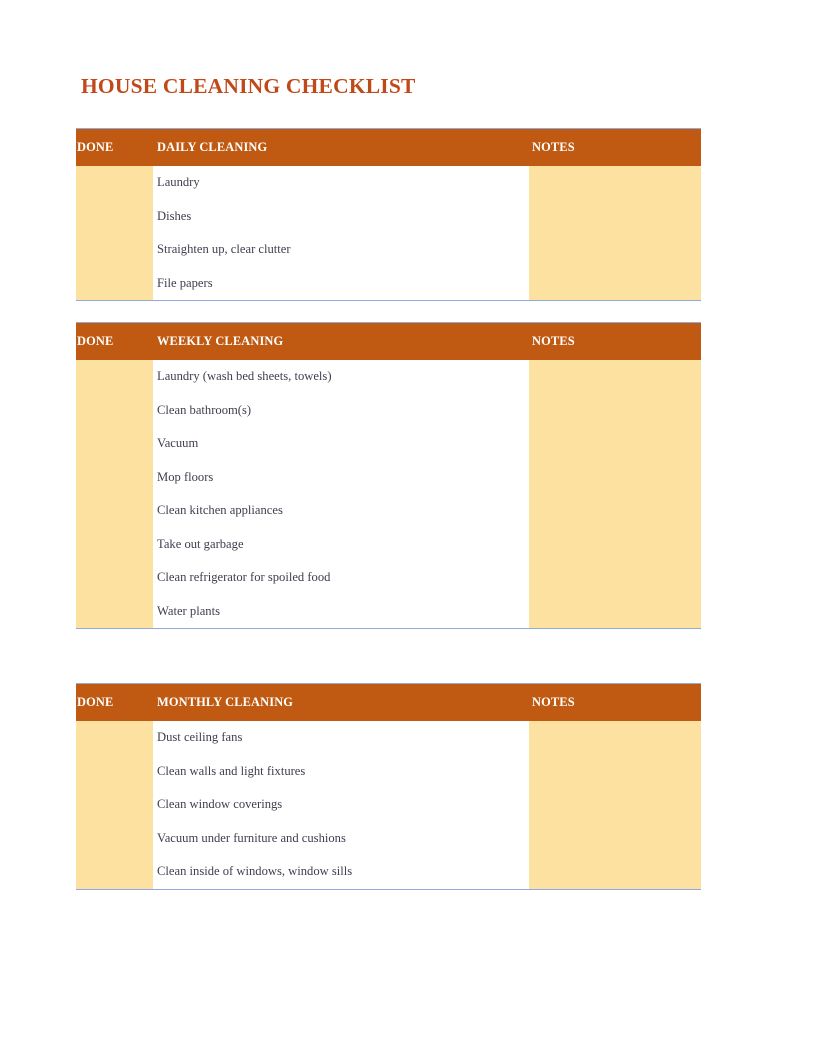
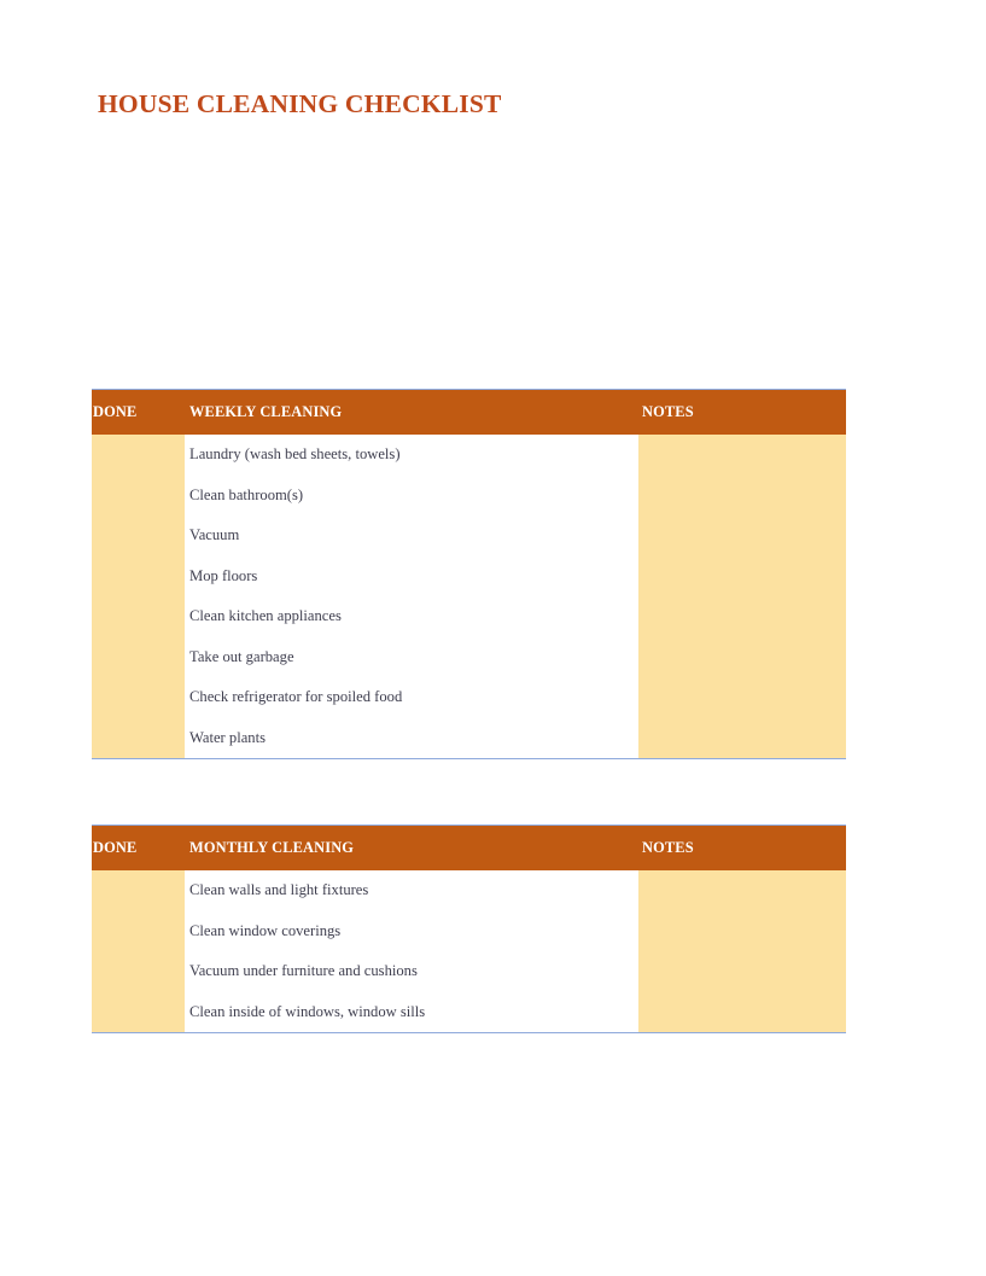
  HOUSE CLEANING CHECKLIST
- DONE	DAILY CLEANING	NOTES
- 	Laundry
- 	Dishes
- 	Straighten up, clear clutter
- 	File papers
  DONE	WEEKLY CLEANING	NOTES
  	Laundry (wash bed sheets, towels)
  	Clean bathroom(s)
  	Vacuum
  	Mop floors
  	Clean kitchen appliances
  	Take out garbage
- 	Clean refrigerator for spoiled food
+ 	Check refrigerator for spoiled food
  	Water plants
  DONE	MONTHLY CLEANING	NOTES
- 	Dust ceiling fans
  	Clean walls and light fixtures
  	Clean window coverings
  	Vacuum under furniture and cushions
  	Clean inside of windows, window sills
